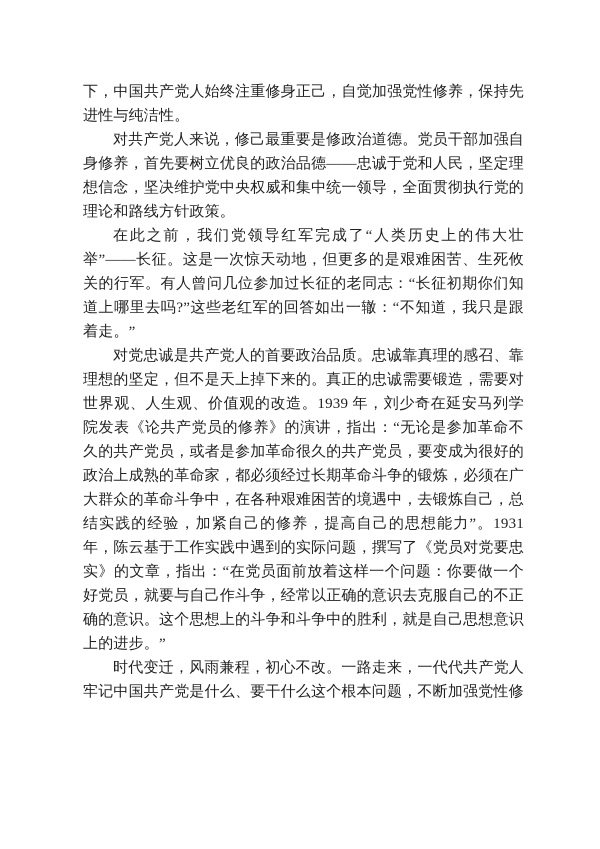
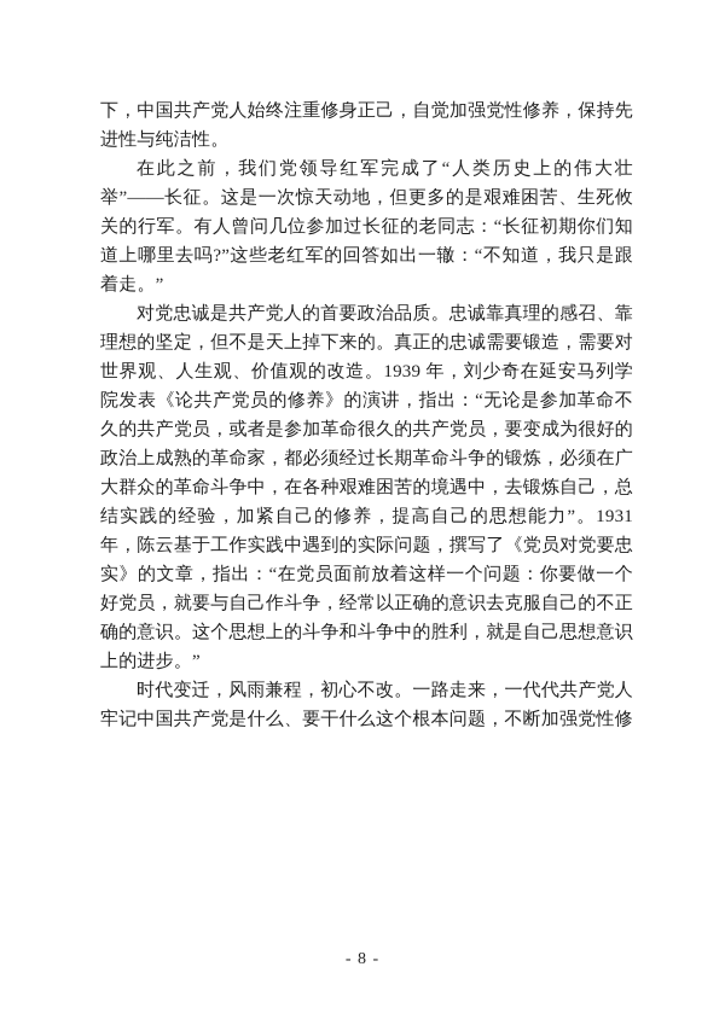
  下，中国共产党人始终注重修身正己，自觉加强党性修养，保持先进性与纯洁性。
- 对共产党人来说，修己最重要是修政治道德。党员干部加强自身修养，首先要树立优良的政治品德——忠诚于党和人民，坚定理想信念，坚决维护党中央权威和集中统一领导，全面贯彻执行党的理论和路线方针政策。
  在此之前，我们党领导红军完成了“人类历史上的伟大壮举”——长征。这是一次惊天动地，但更多的是艰难困苦、生死攸关的行军。有人曾问几位参加过长征的老同志：“长征初期你们知道上哪里去吗?”这些老红军的回答如出一辙：“不知道，我只是跟着走。”
  对党忠诚是共产党人的首要政治品质。忠诚靠真理的感召、靠理想的坚定，但不是天上掉下来的。真正的忠诚需要锻造，需要对世界观、人生观、价值观的改造。1939 年，刘少奇在延安马列学院发表《论共产党员的修养》的演讲，指出：“无论是参加革命不久的共产党员，或者是参加革命很久的共产党员，要变成为很好的政治上成熟的革命家，都必须经过长期革命斗争的锻炼，必须在广大群众的革命斗争中，在各种艰难困苦的境遇中，去锻炼自己，总结实践的经验，加紧自己的修养，提高自己的思想能力”。1931 年，陈云基于工作实践中遇到的实际问题，撰写了《党员对党要忠实》的文章，指出：“在党员面前放着这样一个问题：你要做一个好党员，就要与自己作斗争，经常以正确的意识去克服自己的不正确的意识。这个思想上的斗争和斗争中的胜利，就是自己思想意识上的进步。”
  时代变迁，风雨兼程，初心不改。一路走来，一代代共产党人牢记中国共产党是什么、要干什么这个根本问题，不断加强党性修
+ - 8 -
